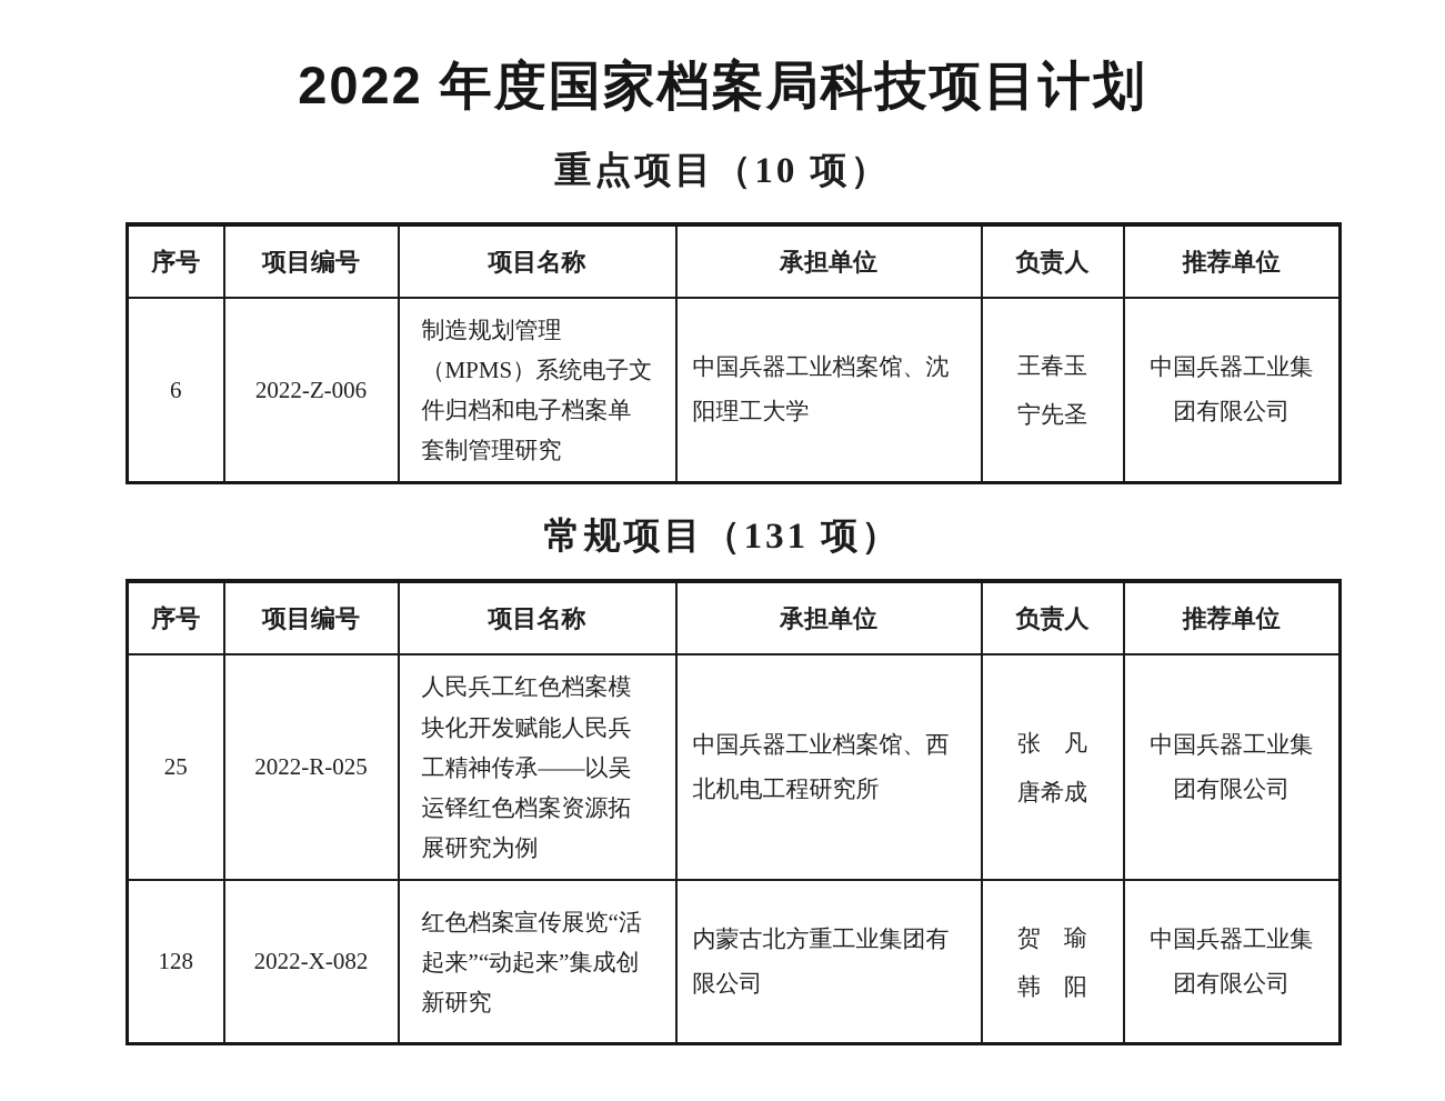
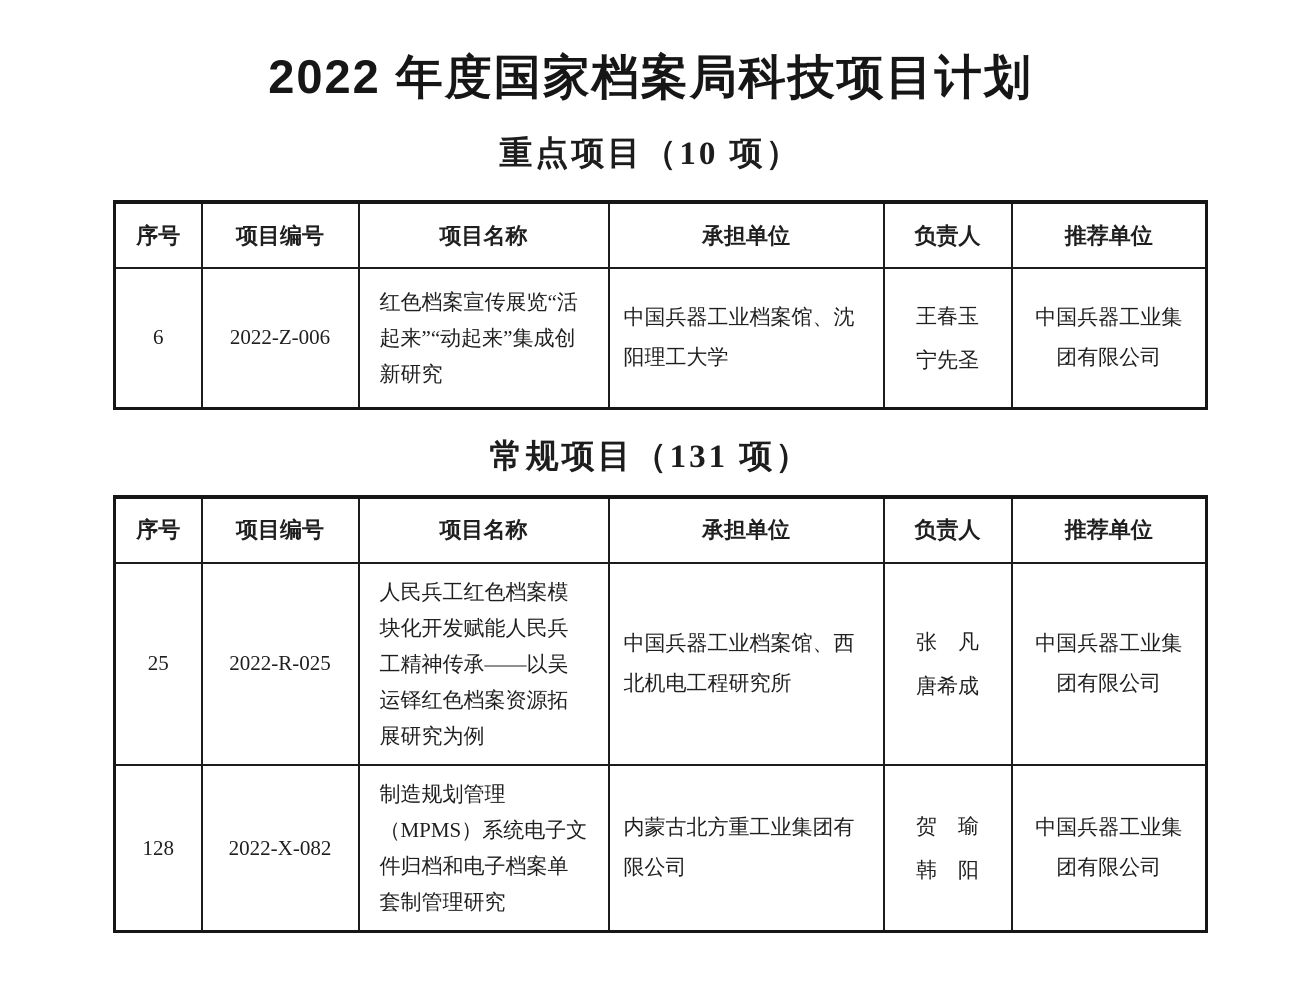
  2022 年度国家档案局科技项目计划
  重点项目（10 项）
  序号	项目编号	项目名称	承担单位	负责人	推荐单位
- 6	2022-Z-006	制造规划管理（MPMS）系统电子文件归档和电子档案单套制管理研究	中国兵器工业档案馆、沈阳理工大学	王春玉 宁先圣	中国兵器工业集团有限公司
+ 6	2022-Z-006	红色档案宣传展览“活起来”“动起来”集成创新研究	中国兵器工业档案馆、沈阳理工大学	王春玉 宁先圣	中国兵器工业集团有限公司
  常规项目（131 项）
  序号	项目编号	项目名称	承担单位	负责人	推荐单位
  25	2022-R-025	人民兵工红色档案模块化开发赋能人民兵工精神传承——以吴运铎红色档案资源拓展研究为例	中国兵器工业档案馆、西北机电工程研究所	张 凡 唐希成	中国兵器工业集团有限公司
- 128	2022-X-082	红色档案宣传展览“活起来”“动起来”集成创新研究	内蒙古北方重工业集团有限公司	贺 瑜 韩 阳	中国兵器工业集团有限公司
+ 128	2022-X-082	制造规划管理（MPMS）系统电子文件归档和电子档案单套制管理研究	内蒙古北方重工业集团有限公司	贺 瑜 韩 阳	中国兵器工业集团有限公司
